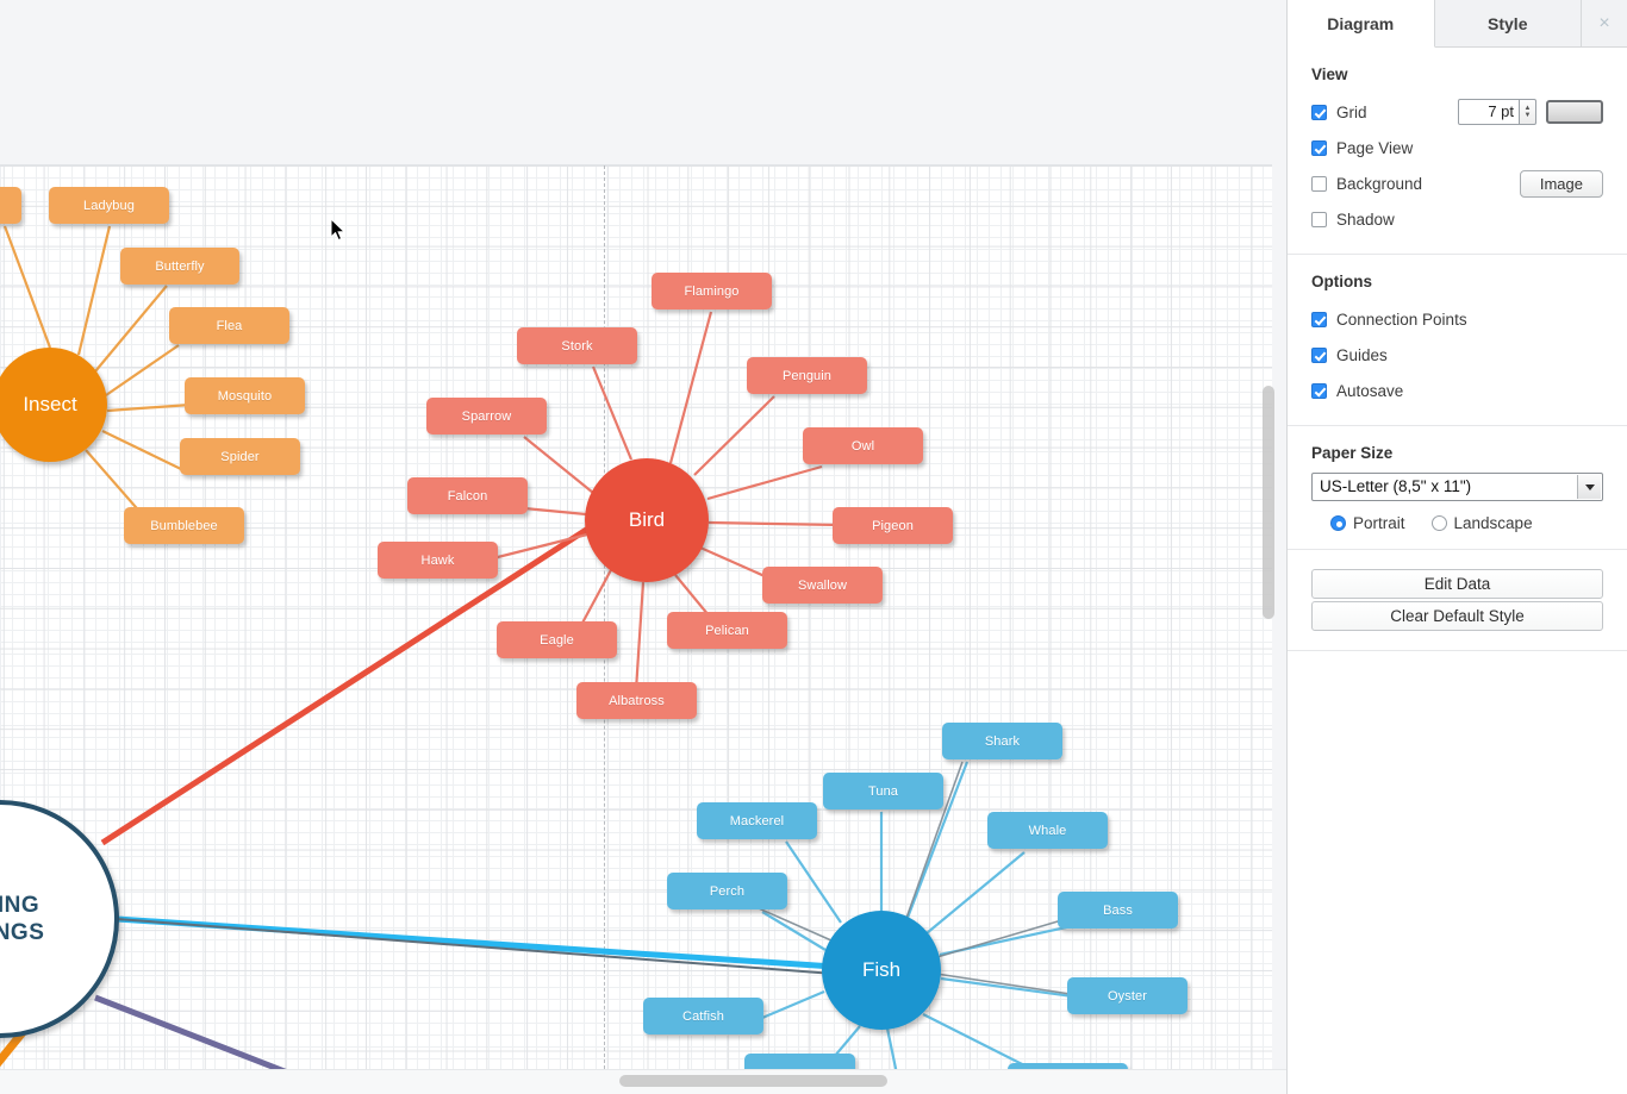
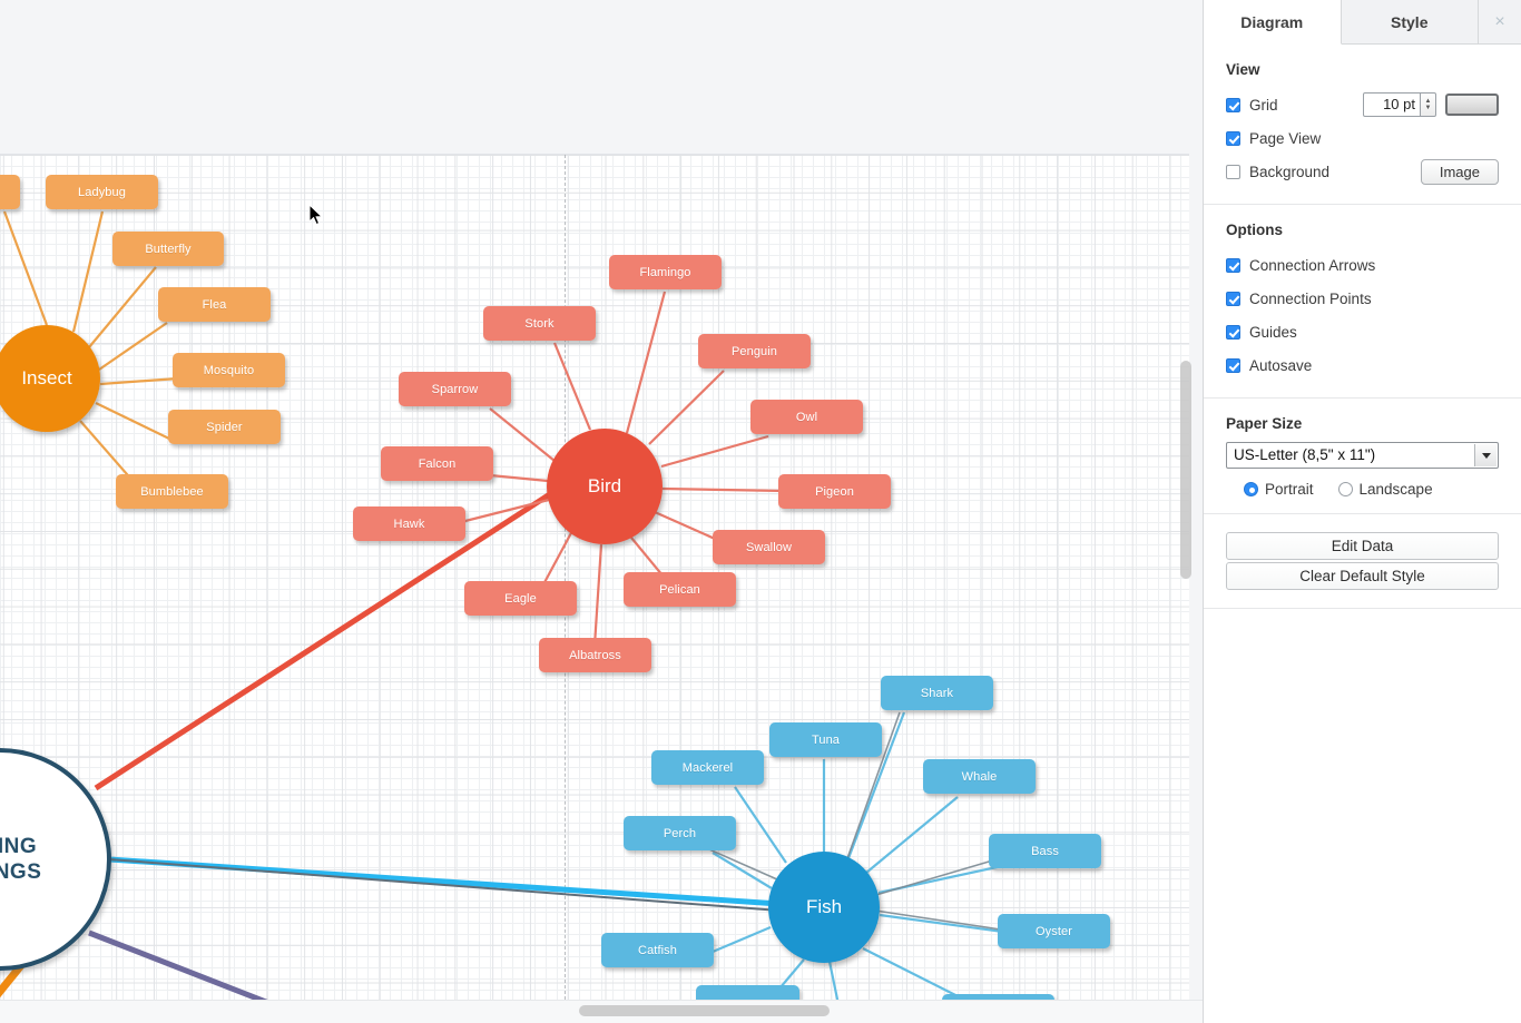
  Insect
  Bird
  Fish
  Ladybug
  Butterfly
  Flea
  Mosquito
  Spider
  Bumblebee
  Flamingo
  Stork
  Penguin
  Sparrow
  Owl
  Falcon
  Pigeon
  Hawk
  Swallow
  Eagle
  Pelican
  Albatross
  Shark
  Tuna
  Mackerel
  Whale
  Perch
  Bass
  Oyster
  Catfish
  Diagram
  Style
  ×
  View
  Grid
- 7 pt
+ 10 pt
  Page View
  Background
  Image
- Shadow
  Options
+ Connection Arrows
  Connection Points
  Guides
  Autosave
  Paper Size
  US-Letter (8,5" x 11")
  Portrait
  Landscape
  Edit Data
  Clear Default Style
